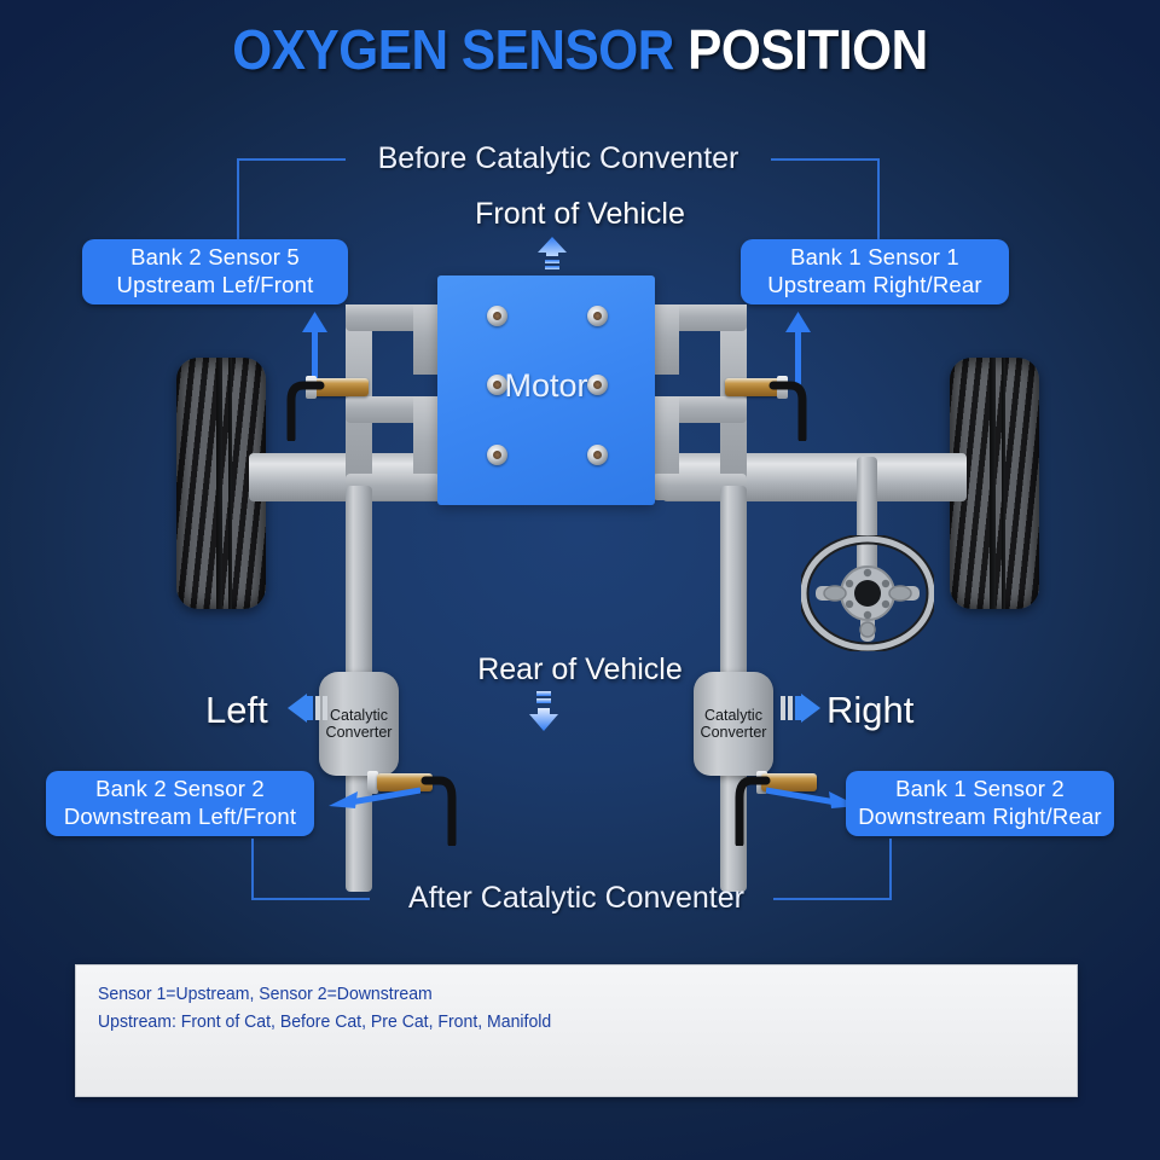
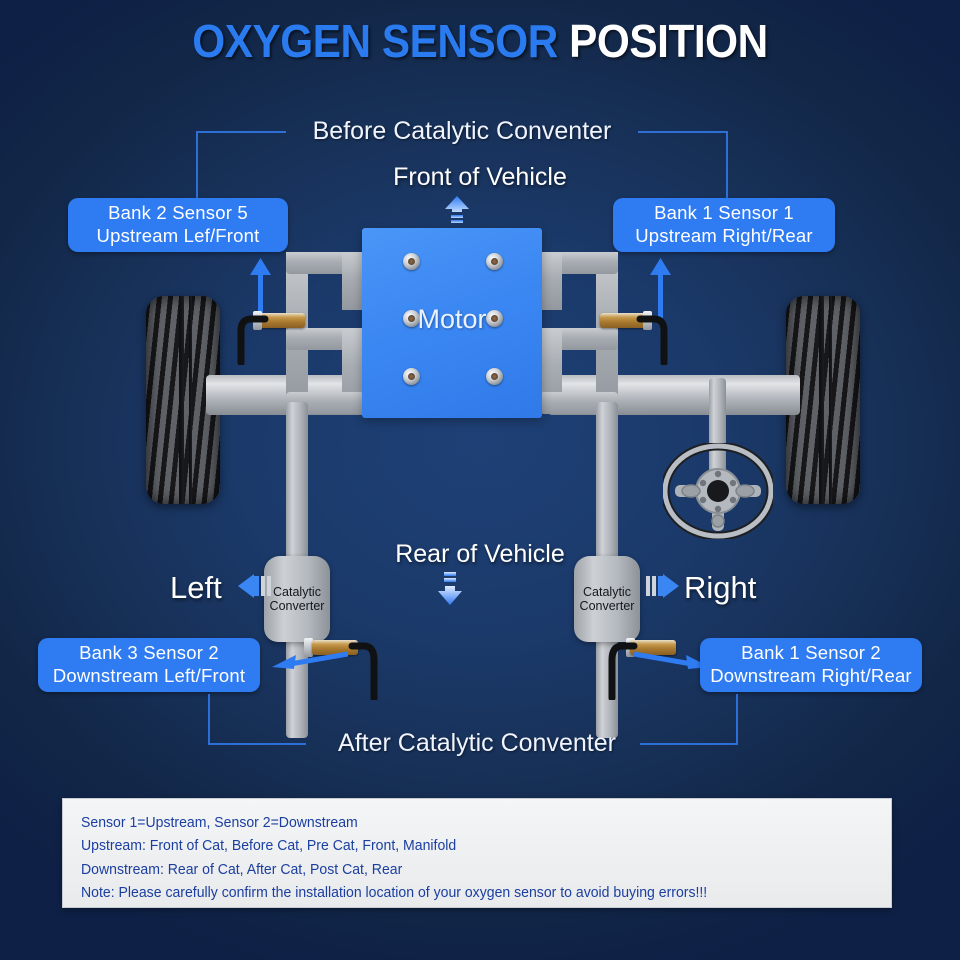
  OXYGEN SENSOR POSITION
  Before Catalytic Conventer
  Front of Vehicle
  Bank 2 Sensor 5
  Upstream Lef/Front
  Bank 1 Sensor 1
  Upstream Right/Rear
  Motor
  Catalytic
  Converter
  Catalytic
  Converter
  Left
  Right
  Rear of Vehicle
- Bank 2 Sensor 2
+ Bank 3 Sensor 2
  Downstream Left/Front
  Bank 1 Sensor 2
  Downstream Right/Rear
  After Catalytic Conventer
  Sensor 1=Upstream, Sensor 2=Downstream
  Upstream: Front of Cat, Before Cat, Pre Cat, Front, Manifold
+ Downstream: Rear of Cat, After Cat, Post Cat, Rear
+ Note: Please carefully confirm the installation location of your oxygen sensor to avoid buying errors!!!
